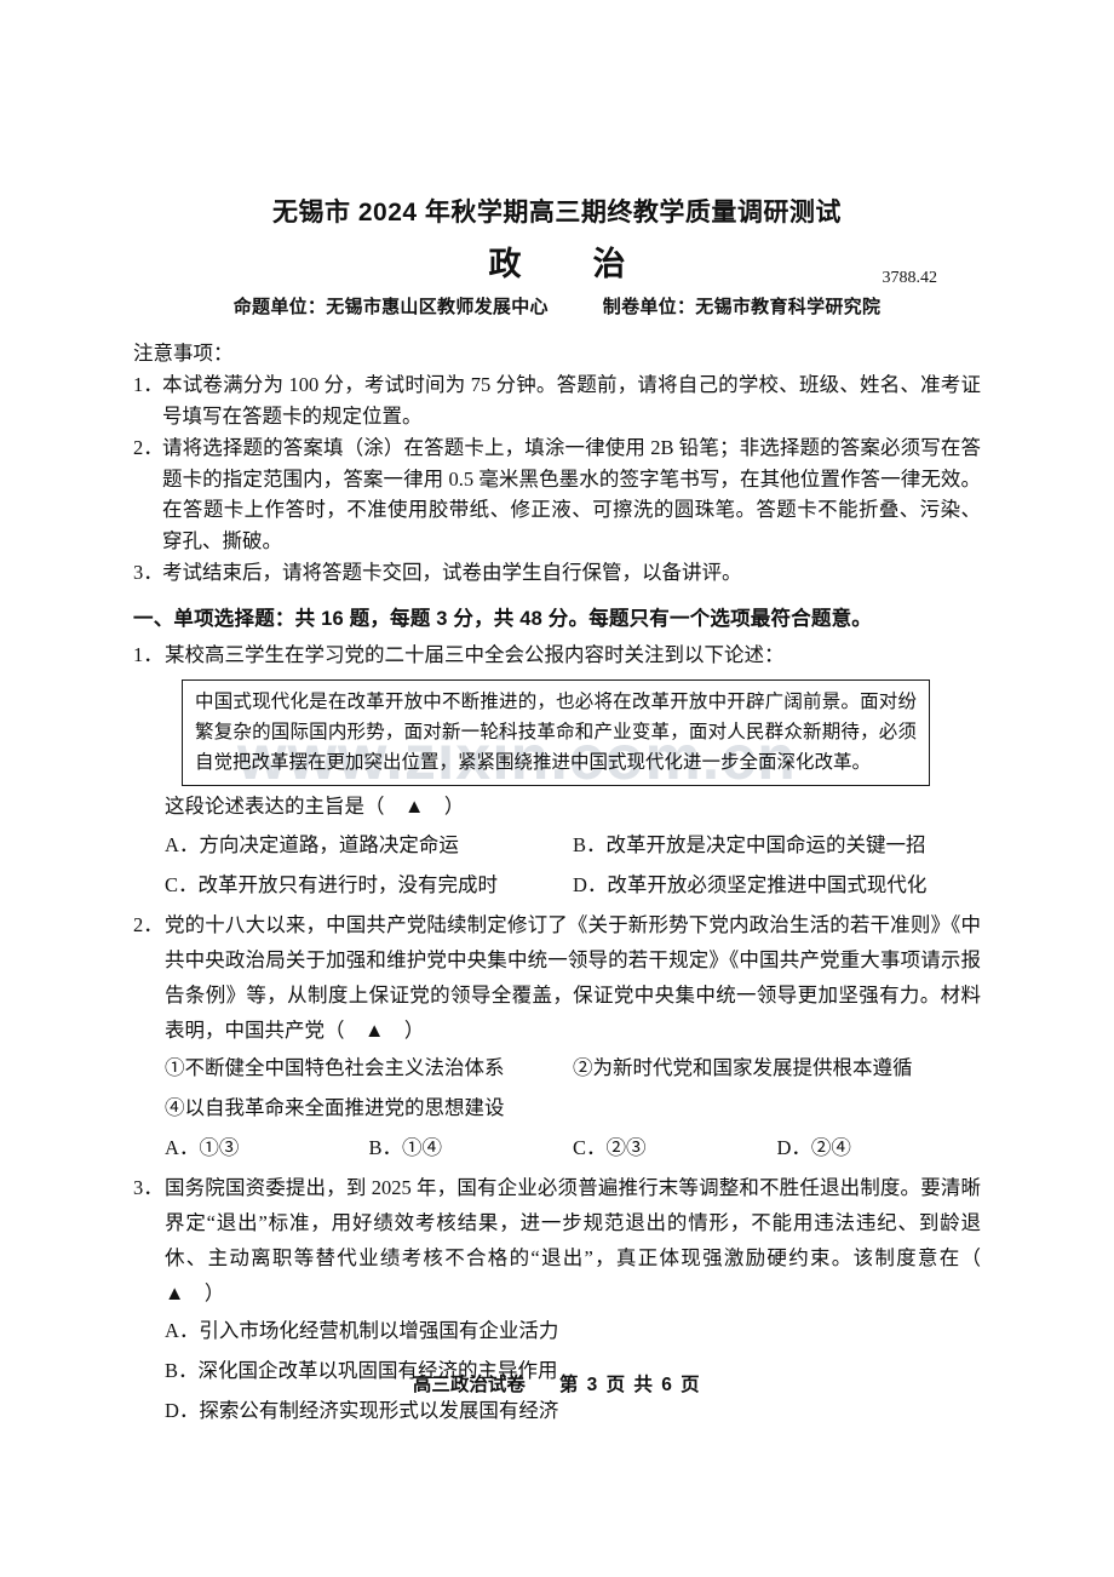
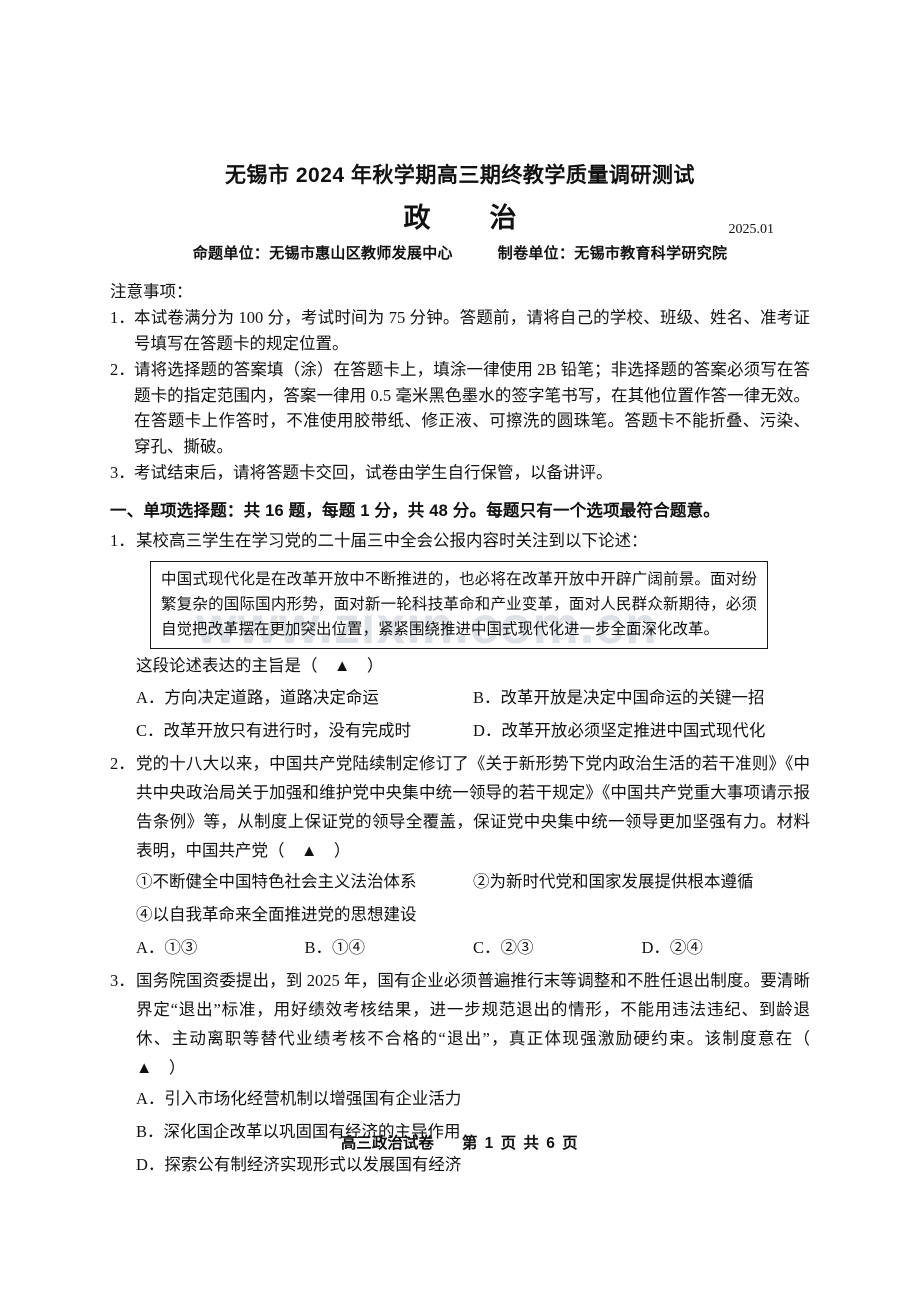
  www.zixin.com.cn
  无锡市 2024 年秋学期高三期终教学质量调研测试
  政 治
- 3788.42
+ 2025.01
  命题单位：无锡市惠山区教师发展中心 制卷单位：无锡市教育科学研究院
  注意事项：
  1．
  本试卷满分为 100 分，考试时间为 75 分钟。答题前，请将自己的学校、班级、姓名、准考证号填写在答题卡的规定位置。
  2．
  请将选择题的答案填（涂）在答题卡上，填涂一律使用 2B 铅笔；非选择题的答案必须写在答题卡的指定范围内，答案一律用 0.5 毫米黑色墨水的签字笔书写，在其他位置作答一律无效。在答题卡上作答时，不准使用胶带纸、修正液、可擦洗的圆珠笔。答题卡不能折叠、污染、穿孔、撕破。
  3．
  考试结束后，请将答题卡交回，试卷由学生自行保管，以备讲评。
- 一、单项选择题：共 16 题，每题 3 分，共 48 分。每题只有一个选项最符合题意。
+ 一、单项选择题：共 16 题，每题 1 分，共 48 分。每题只有一个选项最符合题意。
  1．
  某校高三学生在学习党的二十届三中全会公报内容时关注到以下论述：
  中国式现代化是在改革开放中不断推进的，也必将在改革开放中开辟广阔前景。面对纷繁复杂的国际国内形势，面对新一轮科技革命和产业变革，面对人民群众新期待，必须自觉把改革摆在更加突出位置，紧紧围绕推进中国式现代化进一步全面深化改革。
  这段论述表达的主旨是（ ▲ ）
  A．方向决定道路，道路决定命运
  B．改革开放是决定中国命运的关键一招
  C．改革开放只有进行时，没有完成时
  D．改革开放必须坚定推进中国式现代化
  2．
  党的十八大以来，中国共产党陆续制定修订了《关于新形势下党内政治生活的若干准则》《中共中央政治局关于加强和维护党中央集中统一领导的若干规定》《中国共产党重大事项请示报告条例》等，从制度上保证党的领导全覆盖，保证党中央集中统一领导更加坚强有力。材料表明，中国共产党（ ▲ ）
  ①不断健全中国特色社会主义法治体系
  ②为新时代党和国家发展提供根本遵循
  ④以自我革命来全面推进党的思想建设
  A．①③
  B．①④
  C．②③
  D．②④
  3．
  国务院国资委提出，到 2025 年，国有企业必须普遍推行末等调整和不胜任退出制度。要清晰界定“退出”标准，用好绩效考核结果，进一步规范退出的情形，不能用违法违纪、到龄退休、主动离职等替代业绩考核不合格的“退出”，真正体现强激励硬约束。该制度意在（ ▲ ）
  A．引入市场化经营机制以增强国有企业活力
  B．深化国企改革以巩固国有经济的主导作用
  D．探索公有制经济实现形式以发展国有经济
- 高三政治试卷 第 3 页 共 6 页
+ 高三政治试卷 第 1 页 共 6 页
